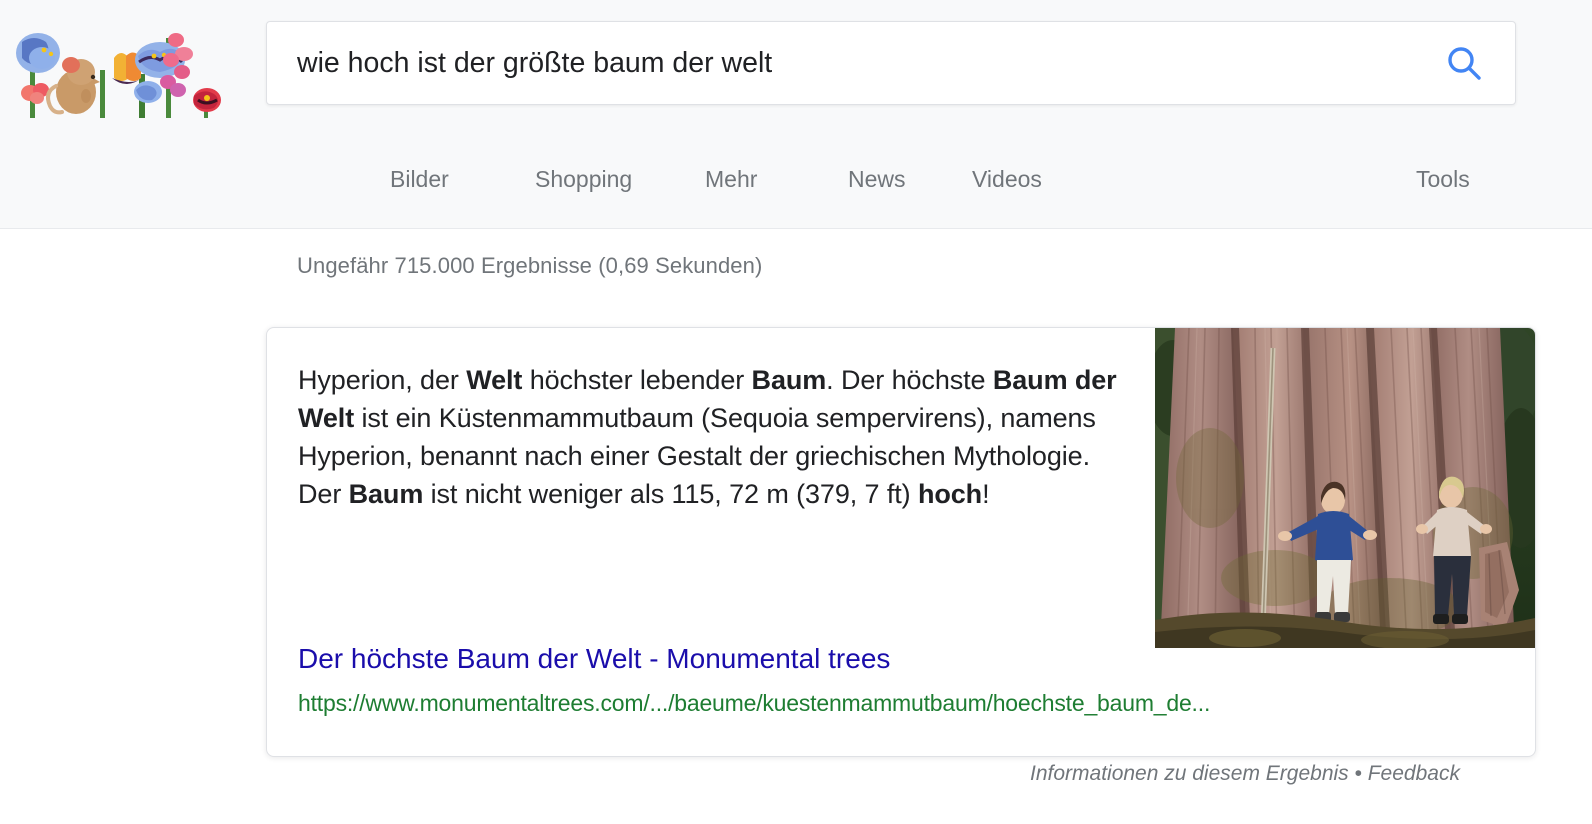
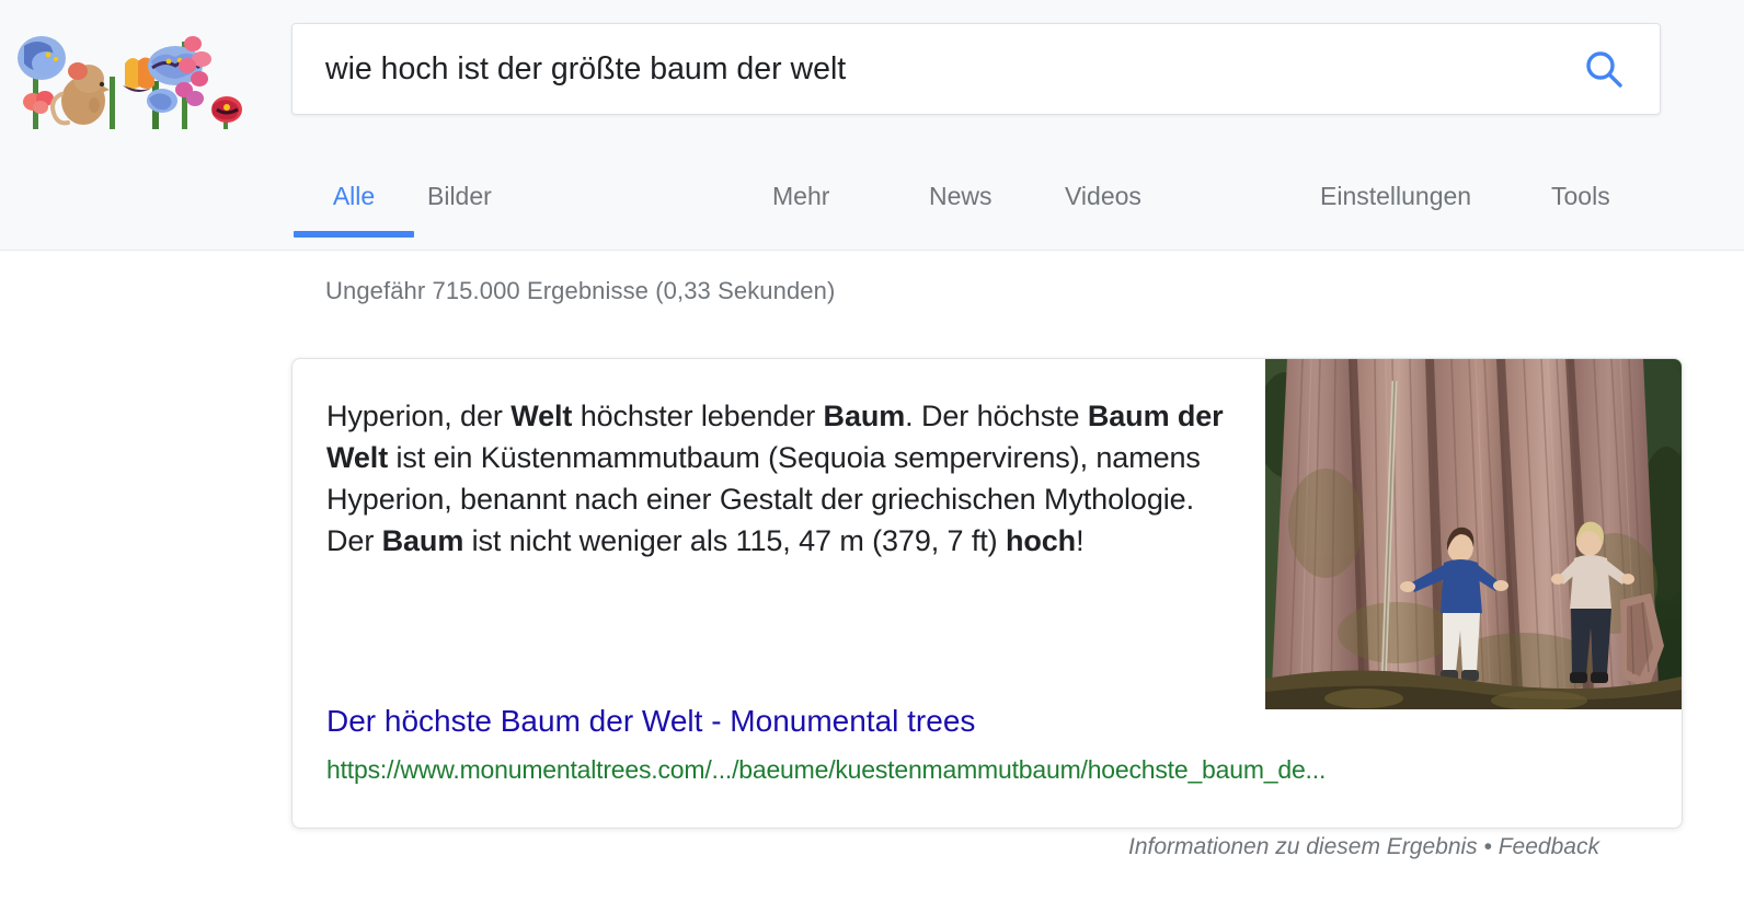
  wie hoch ist der größte baum der welt
+ Alle
  Bilder
- Shopping
  Mehr
  News
  Videos
+ Einstellungen
  Tools
- Ungefähr 715.000 Ergebnisse (0,69 Sekunden)
+ Ungefähr 715.000 Ergebnisse (0,33 Sekunden)
- Hyperion, der Welt höchster lebender Baum. Der höchste Baum der Welt ist ein Küstenmammutbaum (Sequoia sempervirens), namens Hyperion, benannt nach einer Gestalt der griechischen Mythologie. Der Baum ist nicht weniger als 115, 72 m (379, 7 ft) hoch!
+ Hyperion, der Welt höchster lebender Baum. Der höchste Baum der Welt ist ein Küstenmammutbaum (Sequoia sempervirens), namens Hyperion, benannt nach einer Gestalt der griechischen Mythologie. Der Baum ist nicht weniger als 115, 47 m (379, 7 ft) hoch!
  Der höchste Baum der Welt - Monumental trees
  https://www.monumentaltrees.com/.../baeume/kuestenmammutbaum/hoechste_baum_de...
  Informationen zu diesem Ergebnis • Feedback
